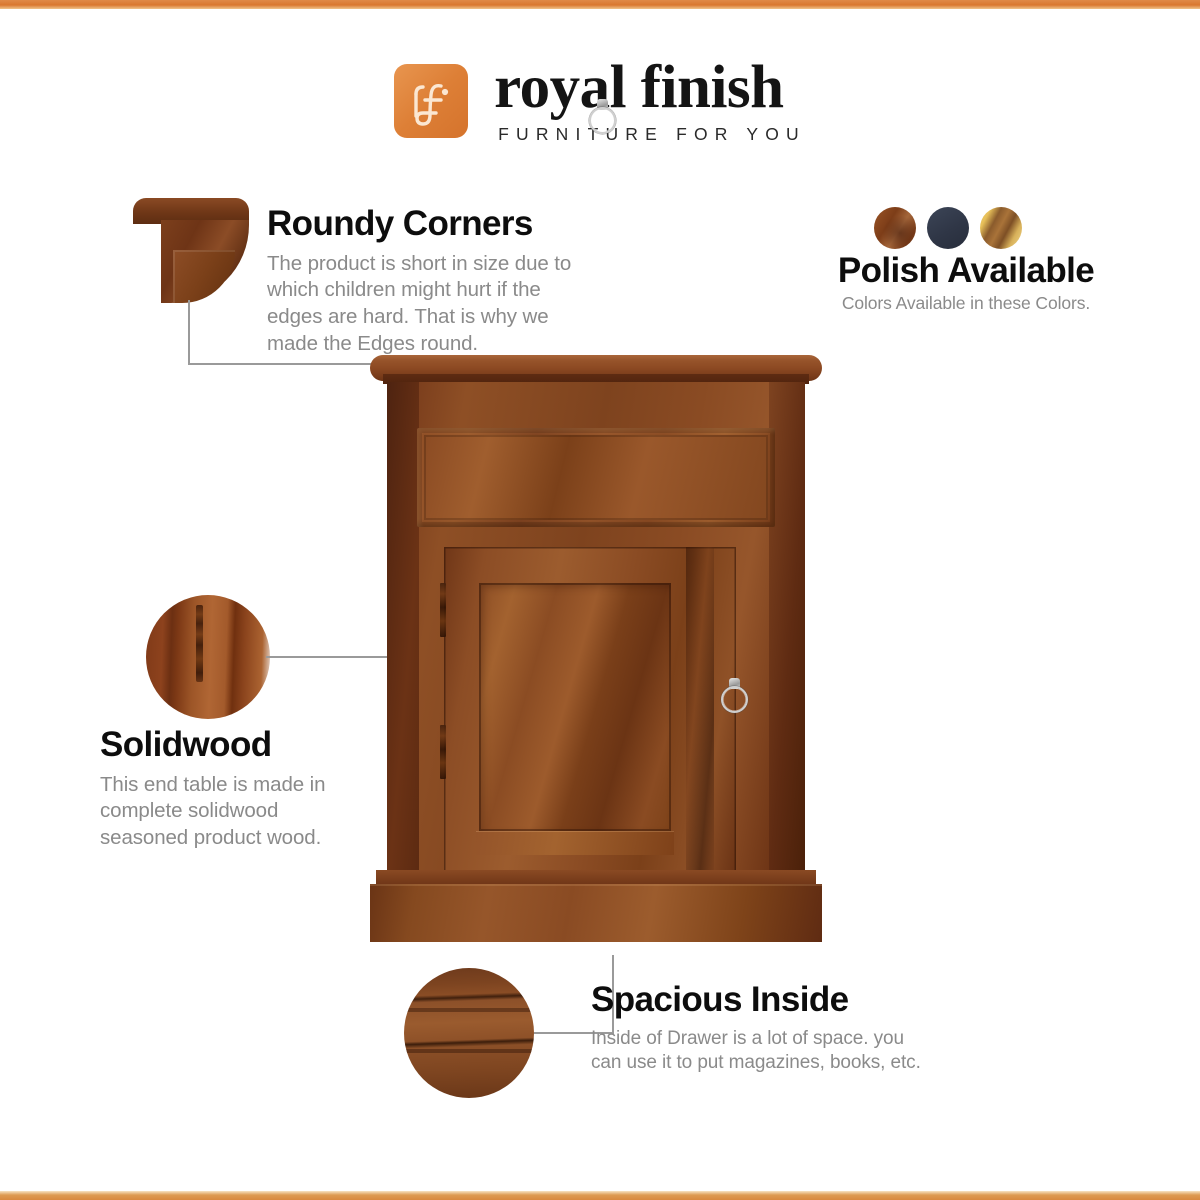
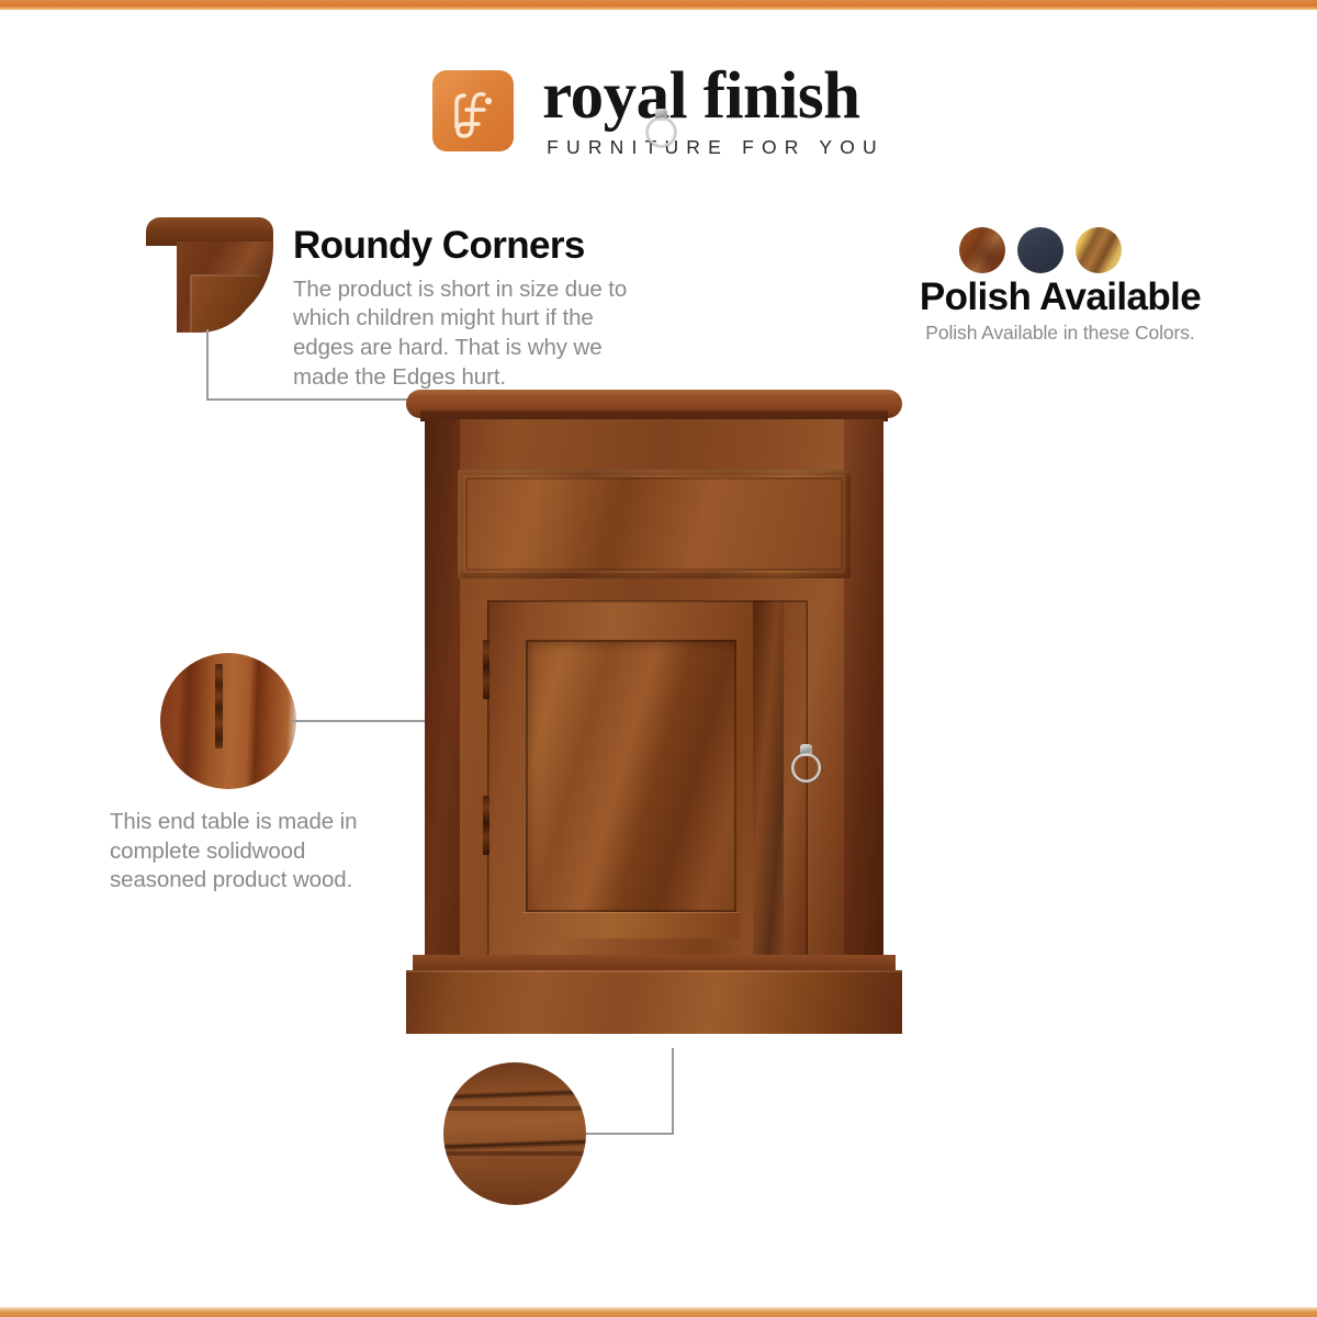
  royal finish
  FURNITURE FOR YOU
  Roundy Corners
- The product is short in size due to which children might hurt if the edges are hard. That is why we made the Edges round.
+ The product is short in size due to which children might hurt if the edges are hard. That is why we made the Edges hurt.
  Polish Available
- Colors Available in these Colors.
+ Polish Available in these Colors.
- Solidwood
  This end table is made in complete solidwood seasoned product wood.
- Spacious Inside
- Inside of Drawer is a lot of space. you can use it to put magazines, books, etc.
